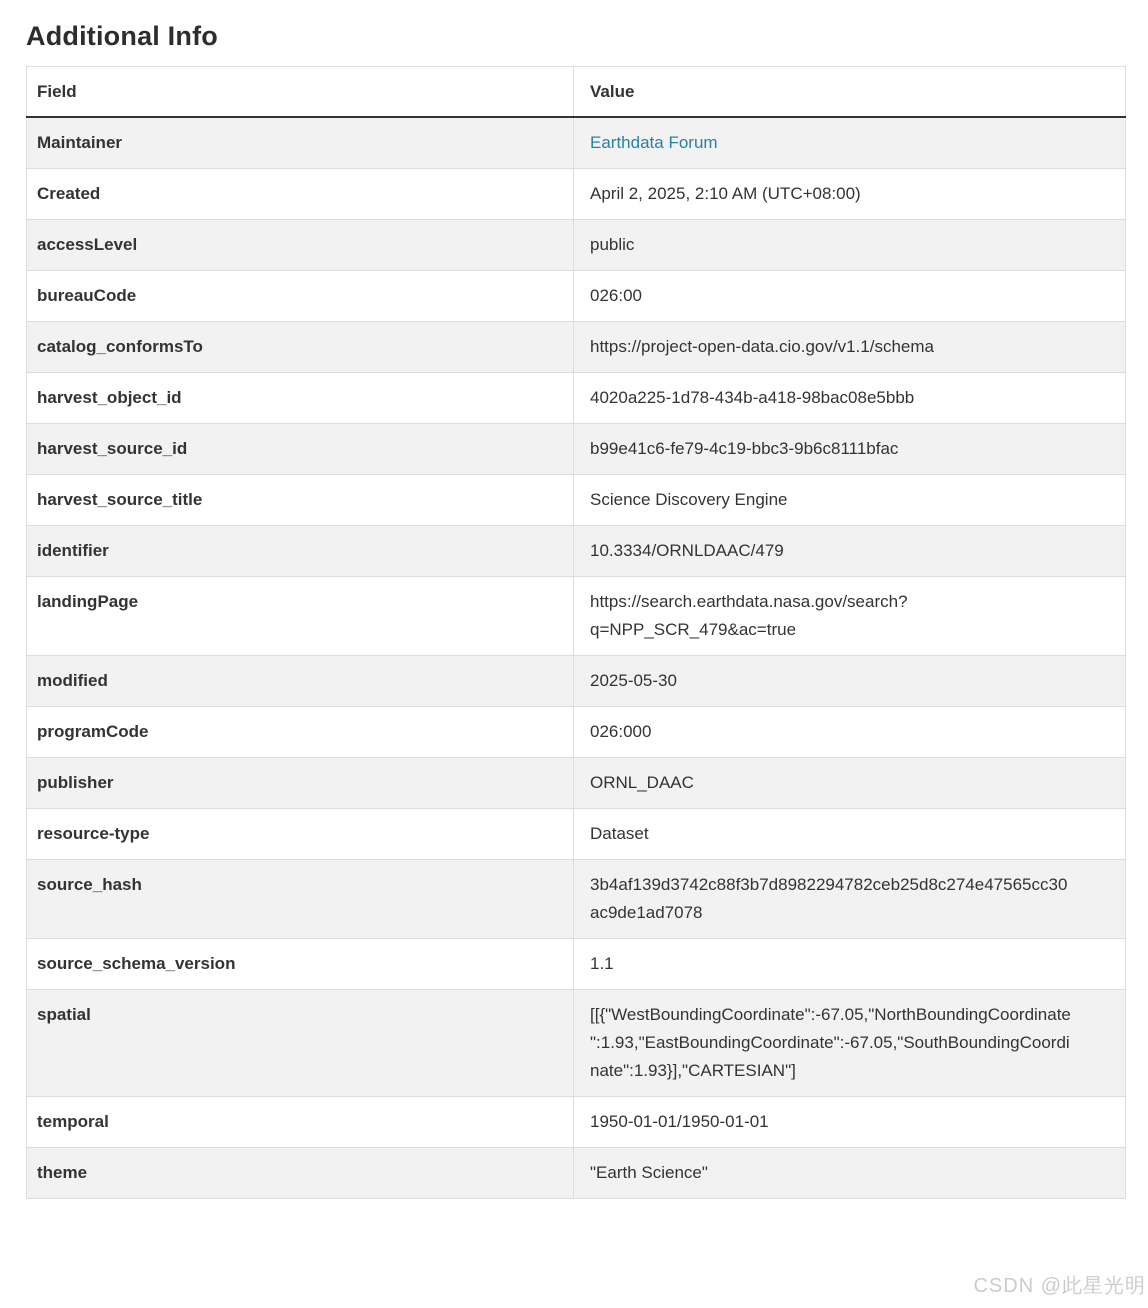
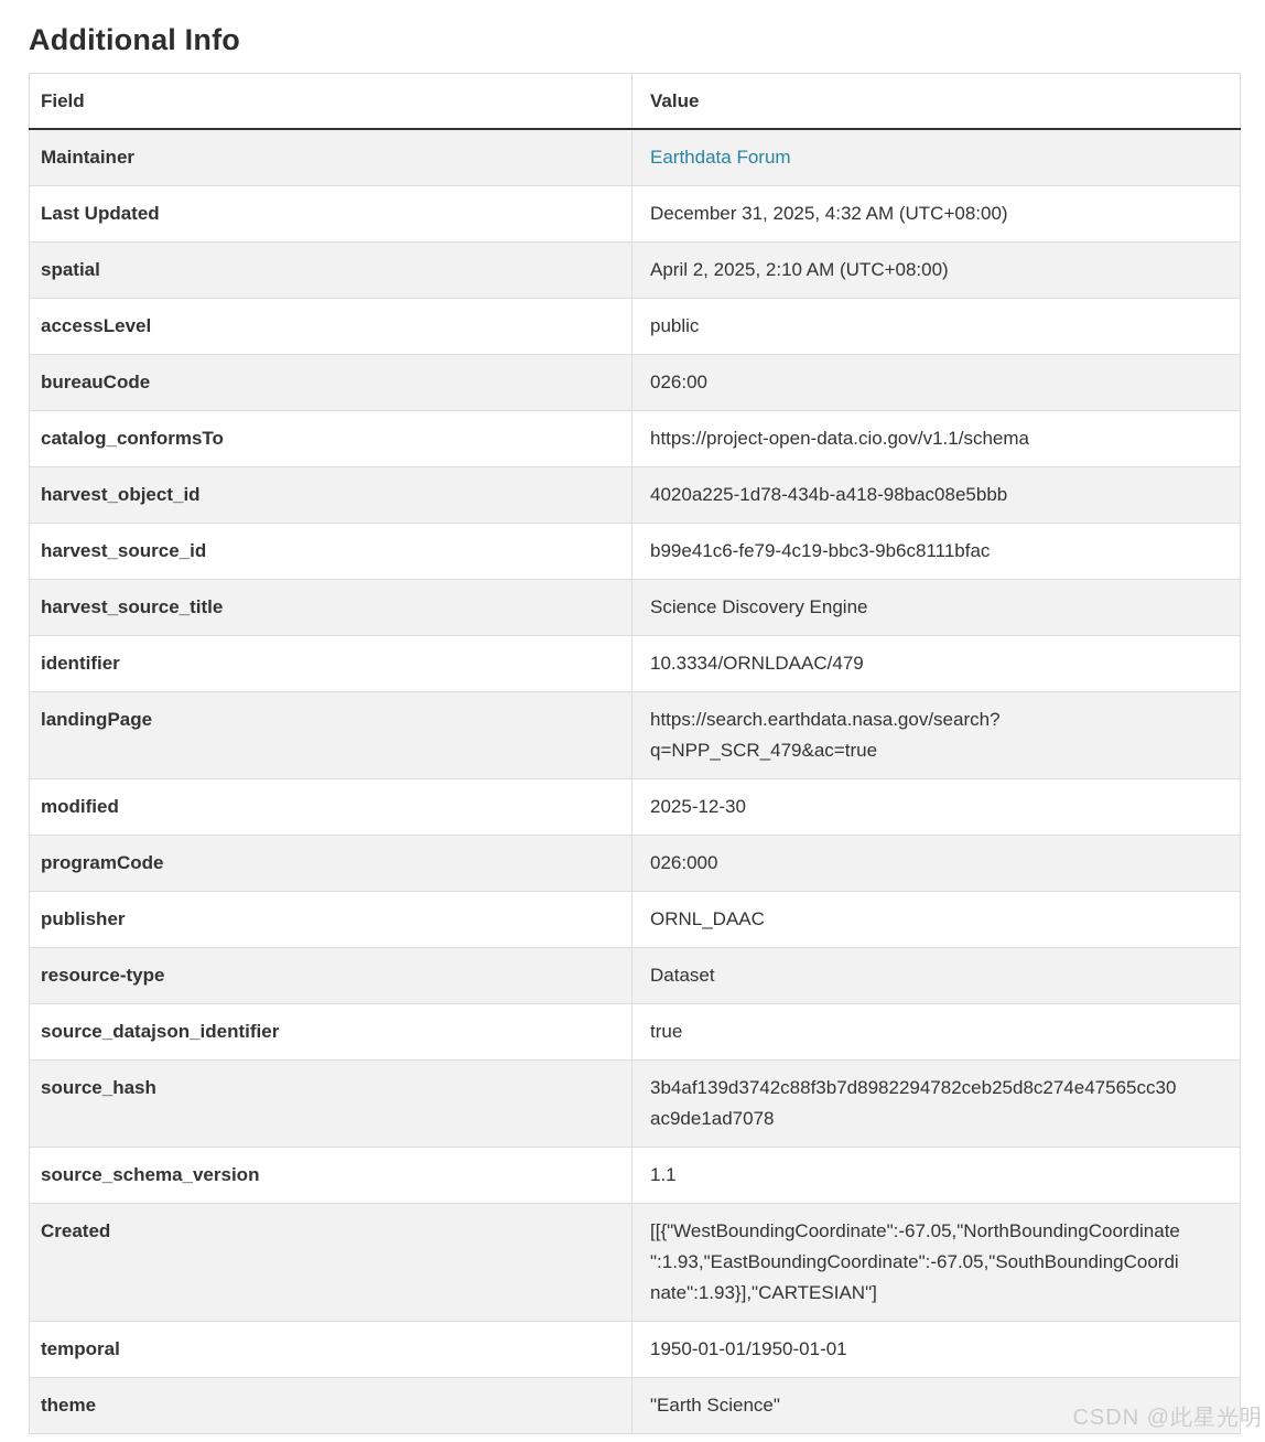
  Additional Info
  Field	Value
  Maintainer	Earthdata Forum
+ Last Updated	December 31, 2025, 4:32 AM (UTC+08:00)
- Created	April 2, 2025, 2:10 AM (UTC+08:00)
+ spatial	April 2, 2025, 2:10 AM (UTC+08:00)
  accessLevel	public
  bureauCode	026:00
  catalog_conformsTo	https://project-open-data.cio.gov/v1.1/schema
  harvest_object_id	4020a225-1d78-434b-a418-98bac08e5bbb
  harvest_source_id	b99e41c6-fe79-4c19-bbc3-9b6c8111bfac
  harvest_source_title	Science Discovery Engine
  identifier	10.3334/ORNLDAAC/479
  landingPage	https://search.earthdata.nasa.gov/search? q=NPP_SCR_479&ac=true
- modified	2025-05-30
+ modified	2025-12-30
  programCode	026:000
  publisher	ORNL_DAAC
  resource-type	Dataset
+ source_datajson_identifier	true
  source_hash	3b4af139d3742c88f3b7d8982294782ceb25d8c274e47565cc30 ac9de1ad7078
  source_schema_version	1.1
- spatial	[[{"WestBoundingCoordinate":-67.05,"NorthBoundingCoordinate ":1.93,"EastBoundingCoordinate":-67.05,"SouthBoundingCoordi nate":1.93}],"CARTESIAN"]
+ Created	[[{"WestBoundingCoordinate":-67.05,"NorthBoundingCoordinate ":1.93,"EastBoundingCoordinate":-67.05,"SouthBoundingCoordi nate":1.93}],"CARTESIAN"]
  temporal	1950-01-01/1950-01-01
  theme	"Earth Science"
  CSDN @此星光明
